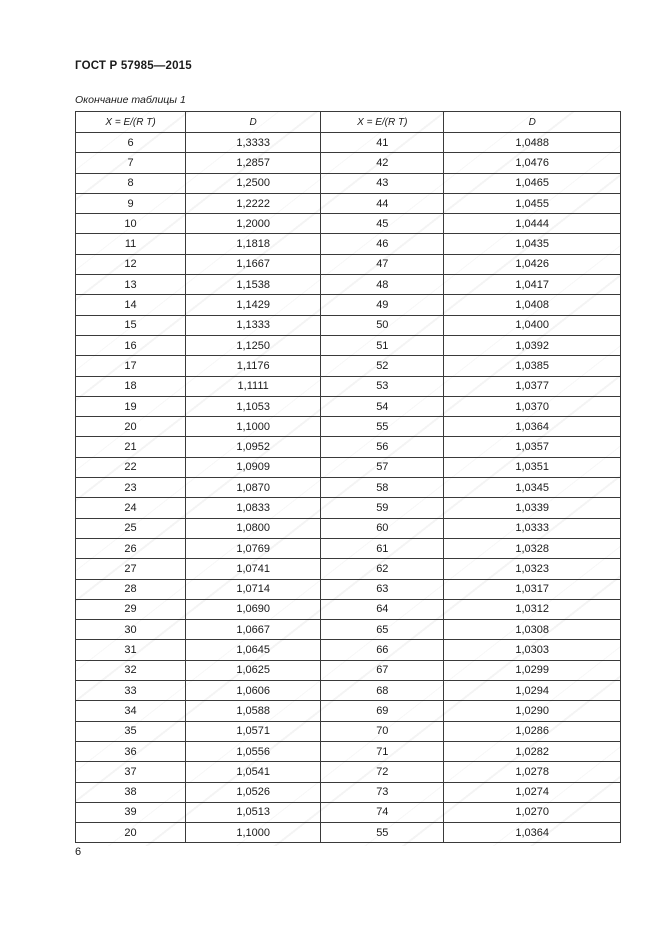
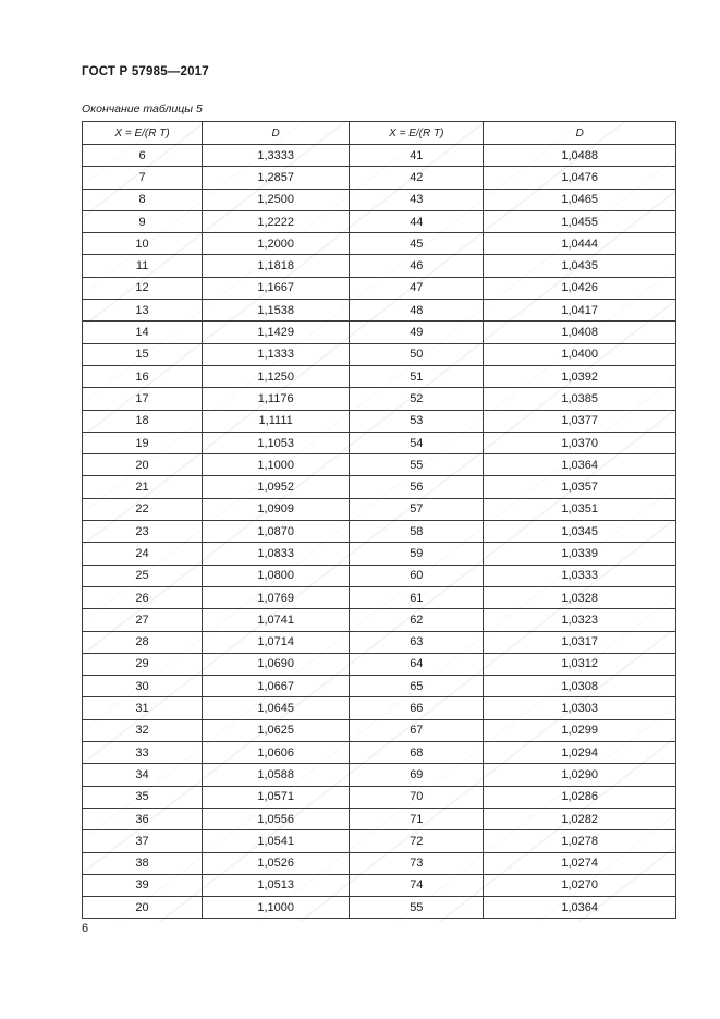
- ГОСТ Р 57985—2015
+ ГОСТ Р 57985—2017
- Окончание таблицы 1
+ Окончание таблицы 5
  6
